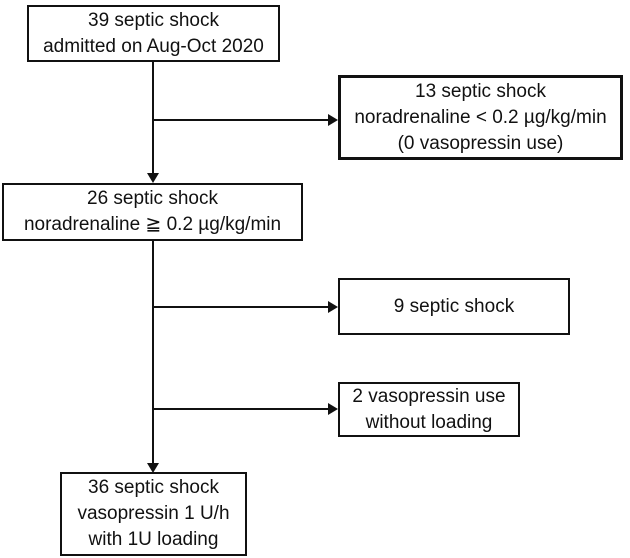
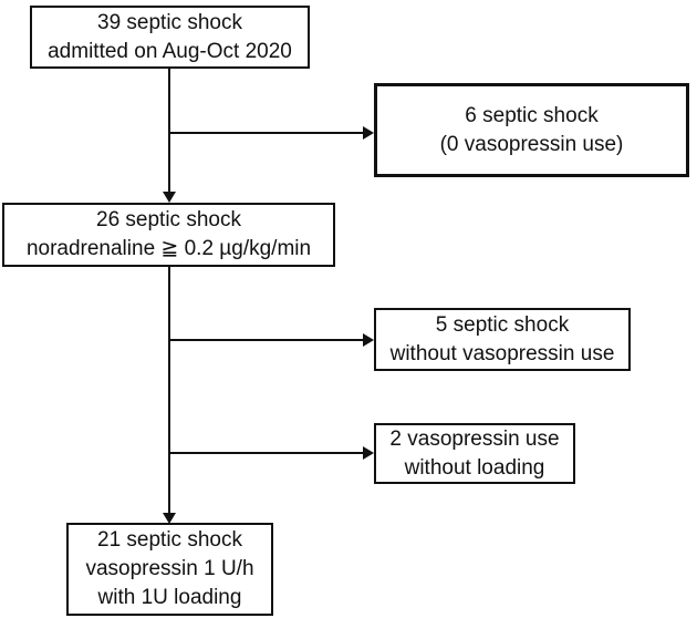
  39 septic shock
  admitted on Aug-Oct 2020
- 13 septic shock
+ 6 septic shock
- noradrenaline < 0.2 µg/kg/min
  (0 vasopressin use)
  26 septic shock
  noradrenaline ≧ 0.2 µg/kg/min
- 9 septic shock
+ 5 septic shock
+ without vasopressin use
  2 vasopressin use
  without loading
- 36 septic shock
+ 21 septic shock
  vasopressin 1 U/h
  with 1U loading
